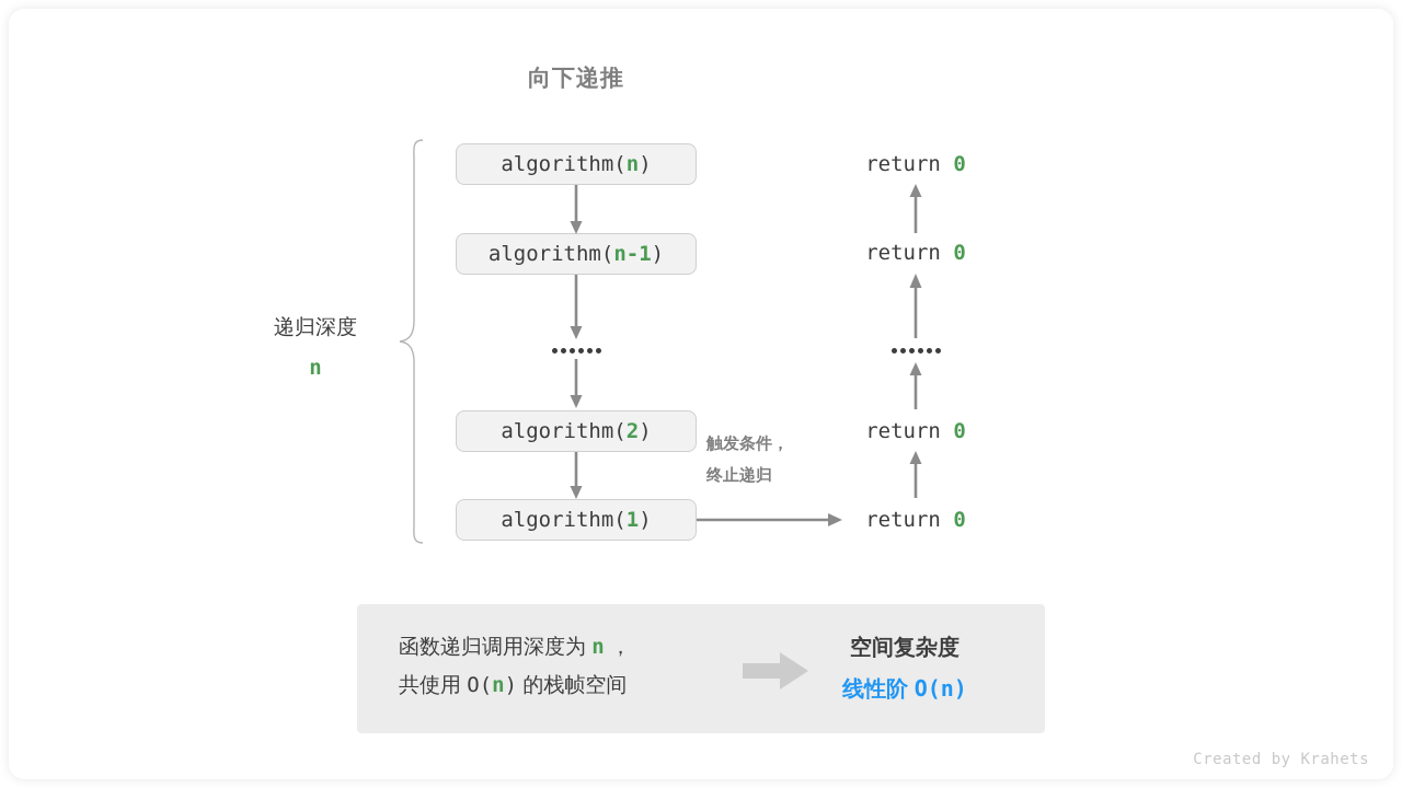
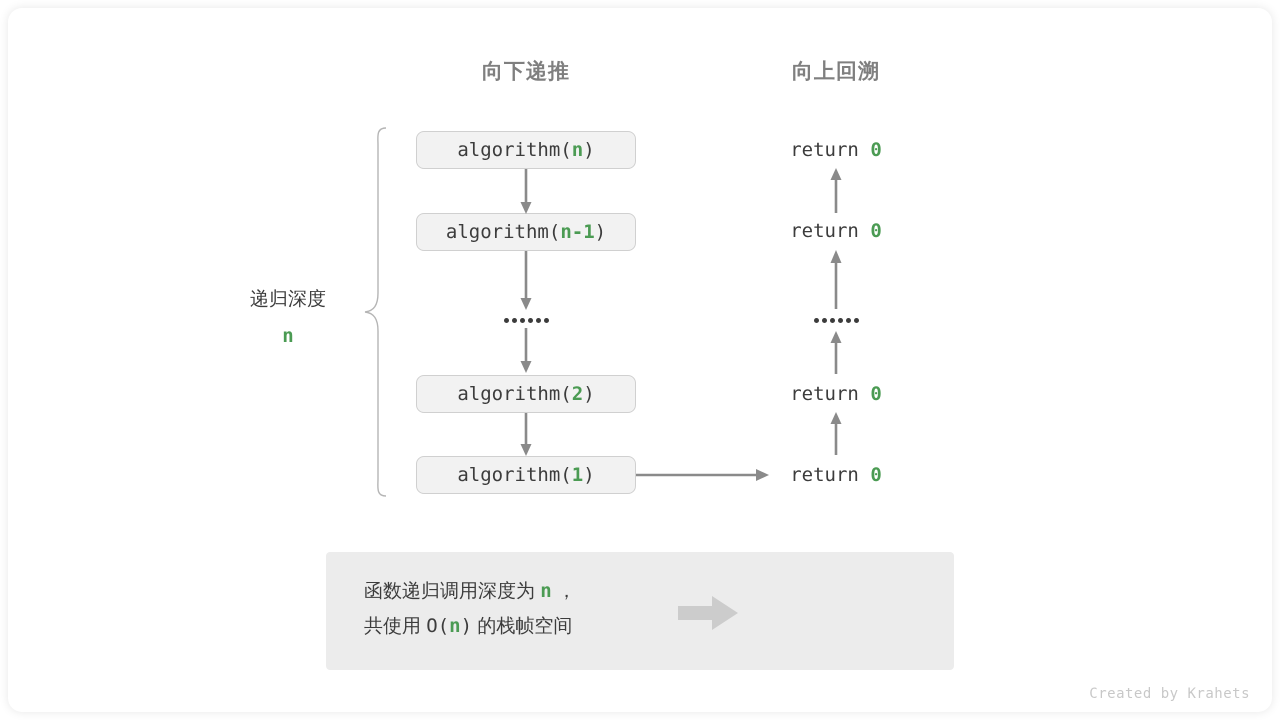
  向下递推
+ 向上回溯
  递归深度
  n
  algorithm
  (
  n
  )
  algorithm
  (
  n-1
  )
  algorithm
  (
  2
  )
  algorithm
  (
  1
  )
- 触发条件，
- 终止递归
  return 0
  return 0
  return 0
  return 0
  函数递归调用深度为 n ，
  共使用 O(n) 的栈帧空间
- 空间复杂度
- 线性阶 O(n)
  Created by Krahets
